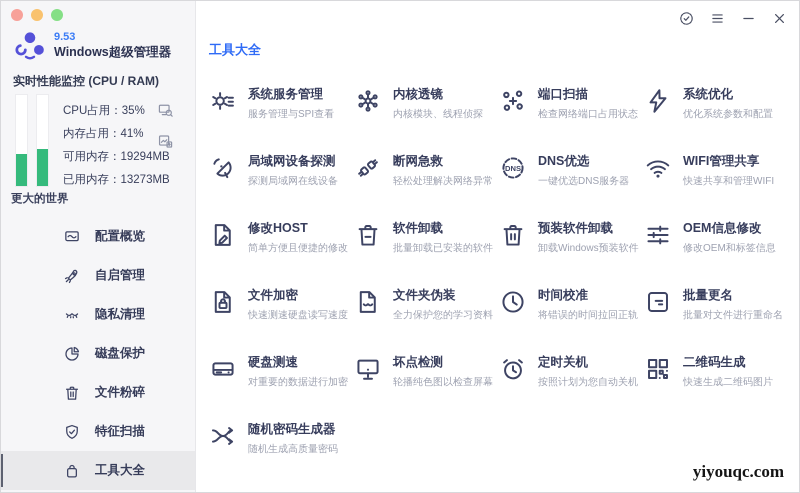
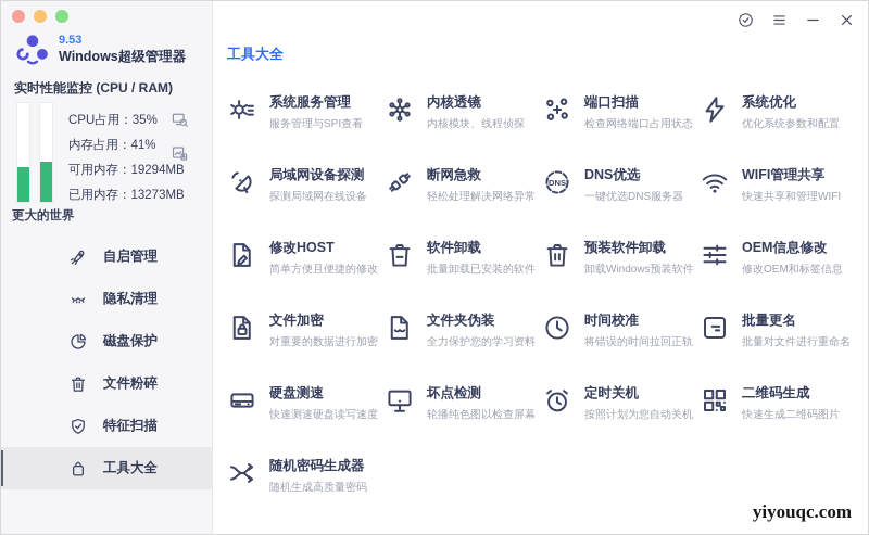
  9.53
  Windows超级管理器
  实时性能监控 (CPU / RAM)
  CPU占用：35%
  内存占用：41%
  可用内存：19294MB
  已用内存：13273MB
  更大的世界
- 配置概览
  自启管理
  隐私清理
  磁盘保护
  文件粉碎
  特征扫描
  工具大全
  工具大全
  系统服务管理
  服务管理与SPI查看
  内核透镜
  内核模块、线程侦探
  端口扫描
  检查网络端口占用状态
  系统优化
  优化系统参数和配置
  局域网设备探测
  探测局域网在线设备
  断网急救
  轻松处理解决网络异常
  DNS
  DNS优选
  一键优选DNS服务器
  WIFI管理共享
  快速共享和管理WIFI
  修改HOST
  简单方便且便捷的修改
  软件卸载
  批量卸载已安装的软件
  预装软件卸载
  卸载Windows预装软件
  OEM信息修改
  修改OEM和标签信息
  文件加密
- 快速测速硬盘读写速度
+ 对重要的数据进行加密
  文件夹伪装
  全力保护您的学习资料
  时间校准
  将错误的时间拉回正轨
  批量更名
  批量对文件进行重命名
  硬盘测速
- 对重要的数据进行加密
+ 快速测速硬盘读写速度
  坏点检测
  轮播纯色图以检查屏幕
  定时关机
  按照计划为您自动关机
  二维码生成
  快速生成二维码图片
  随机密码生成器
  随机生成高质量密码
  yiyouqc.com
